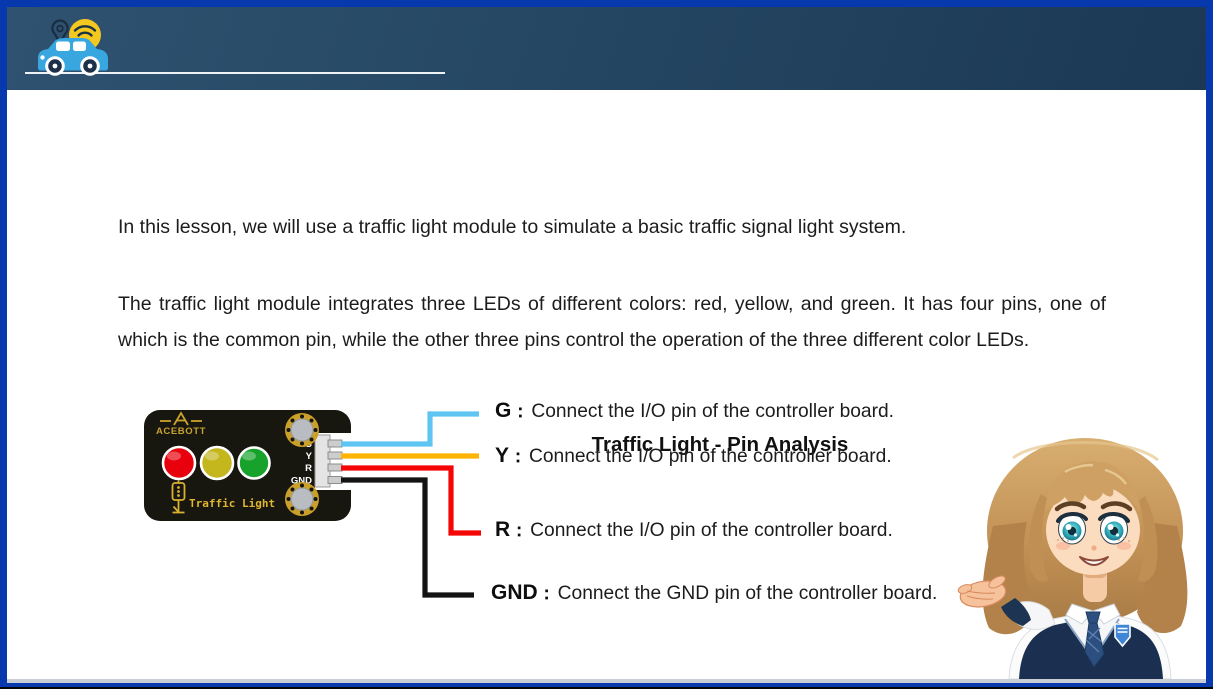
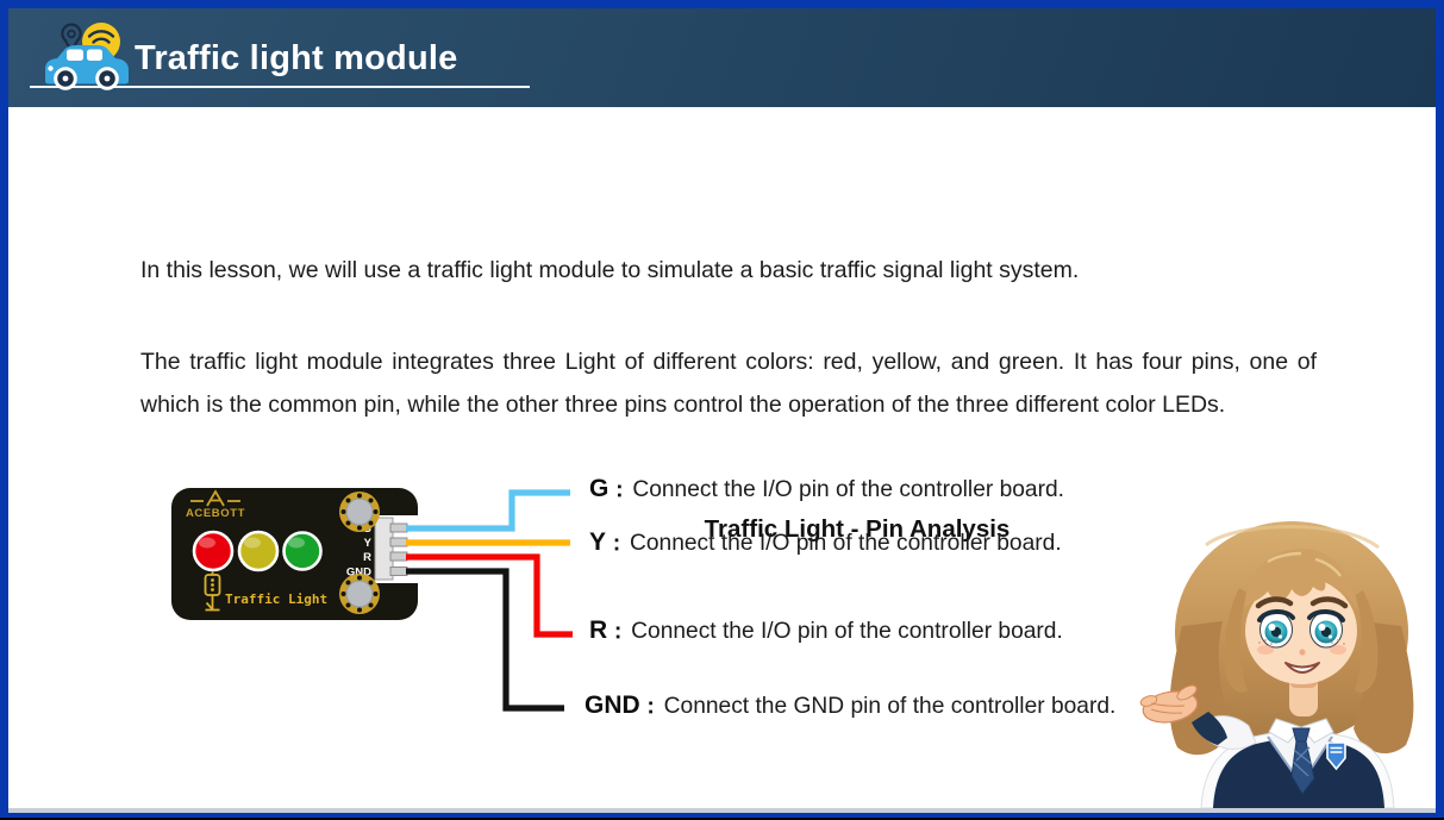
+ Traffic light module
  In this lesson, we will use a traffic light module to simulate a basic traffic signal light system.
- The traffic light module integrates three LEDs of different colors: red, yellow, and green. It has four pins, one of which is the common pin, while the other three pins control the operation of the three different color LEDs.
+ The traffic light module integrates three Light of different colors: red, yellow, and green. It has four pins, one of which is the common pin, while the other three pins control the operation of the three different color LEDs.
  Traffic Light - Pin Analysis
  Y
  R
  GND
  ACEBOTT
  Traffic Light
  G：Connect the I/O pin of the controller board.
  Y：Connect the I/O pin of the controller board.
  R：Connect the I/O pin of the controller board.
  GND：Connect the GND pin of the controller board.
